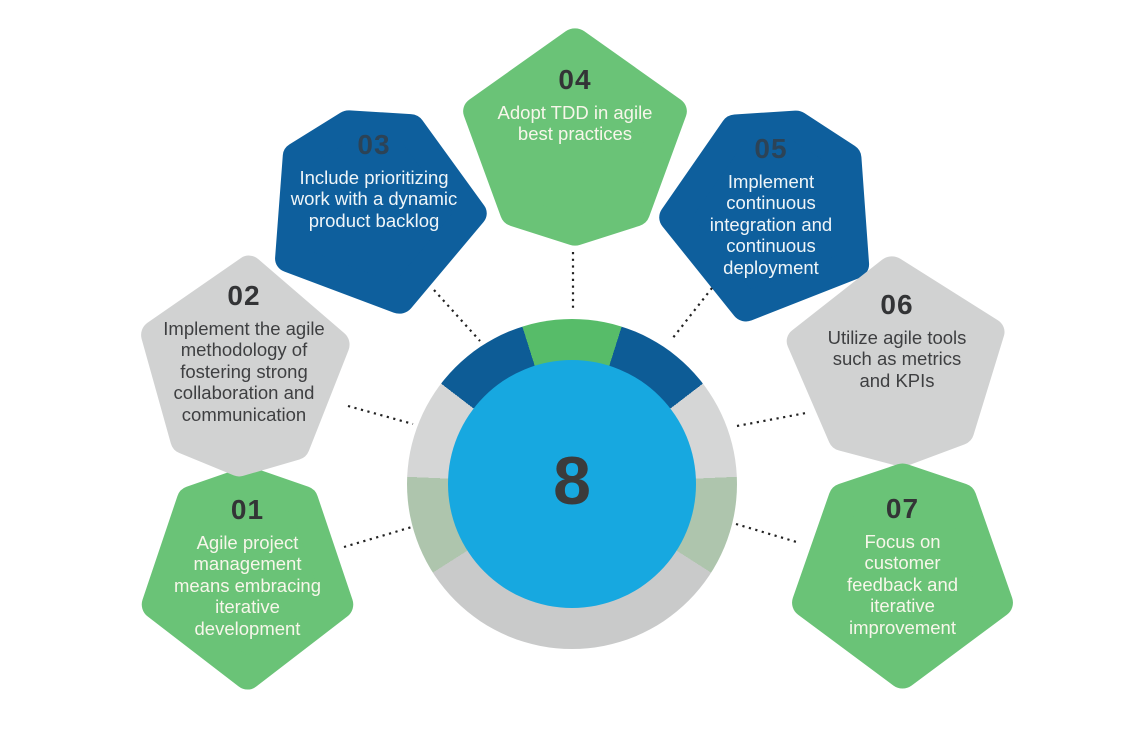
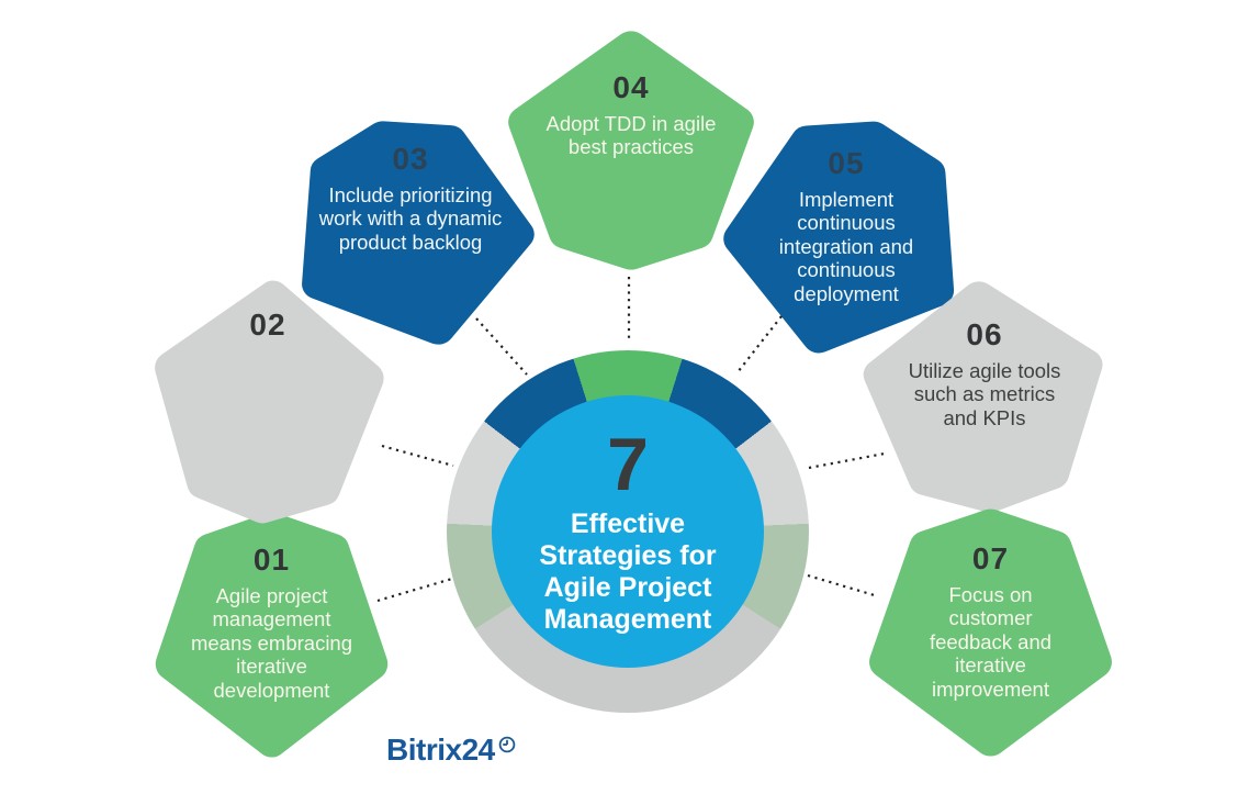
- 8
+ 7
+ Effective
+ Strategies for
+ Agile Project
+ Management
  01
  Agile project
  management
  means embracing
  iterative
  development
  02
- Implement the agile
- methodology of
- fostering strong
- collaboration and
- communication
  03
  Include prioritizing
  work with a dynamic
  product backlog
  04
  Adopt TDD in agile
  best practices
  05
  Implement
  continuous
  integration and
  continuous
  deployment
  06
  Utilize agile tools
  such as metrics
  and KPIs
  07
  Focus on
  customer
  feedback and
  iterative
  improvement
+ Bitrix24
